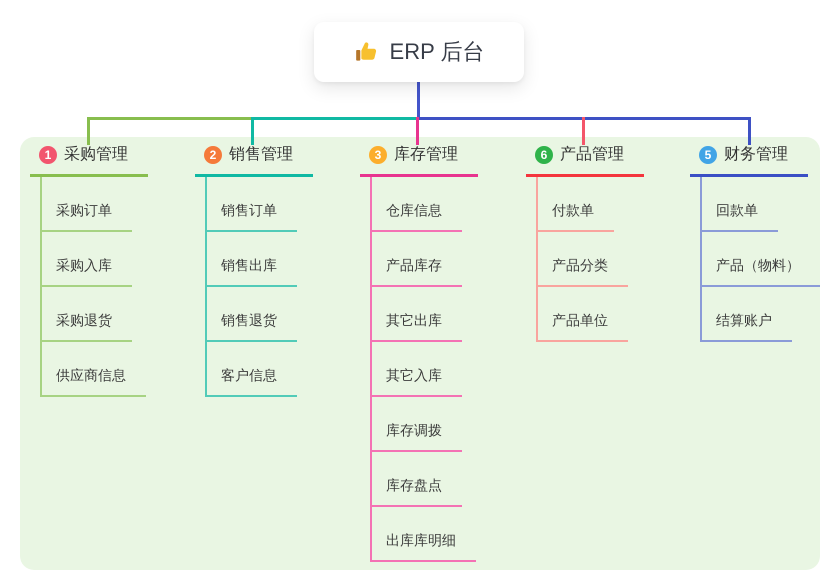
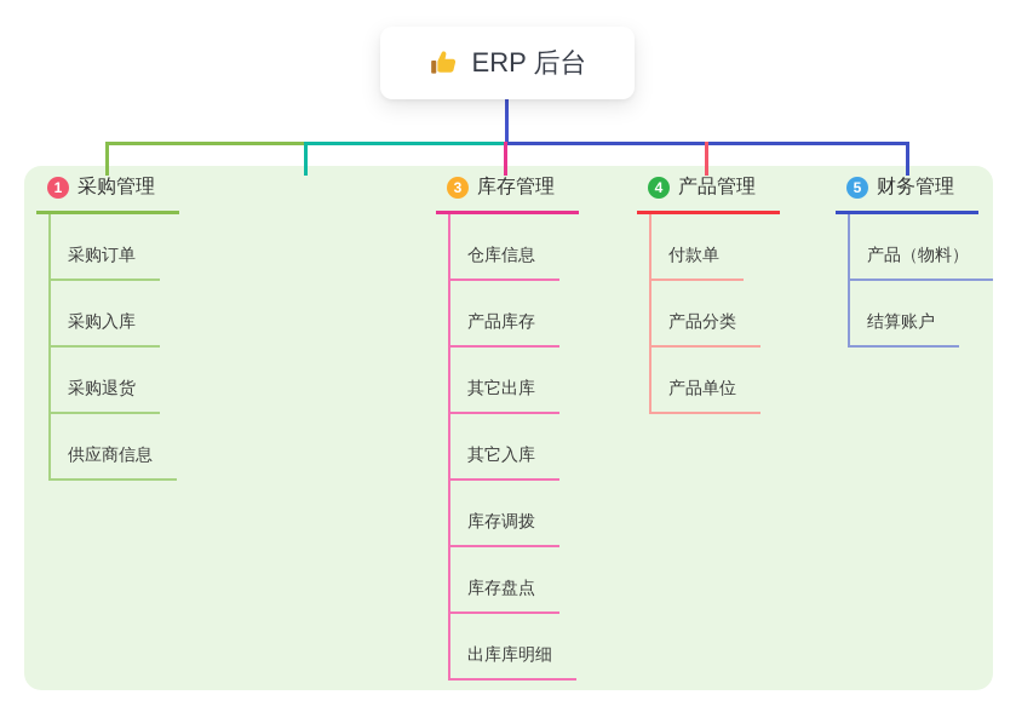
  ERP 后台
  1
  采购管理
  采购订单
  采购入库
  采购退货
  供应商信息
- 2
- 销售管理
- 销售订单
- 销售出库
- 销售退货
- 客户信息
  3
  库存管理
  仓库信息
  产品库存
  其它出库
  其它入库
  库存调拨
  库存盘点
  出库库明细
- 6
+ 4
  产品管理
  付款单
  产品分类
  产品单位
  5
  财务管理
- 回款单
  产品（物料）
  结算账户
